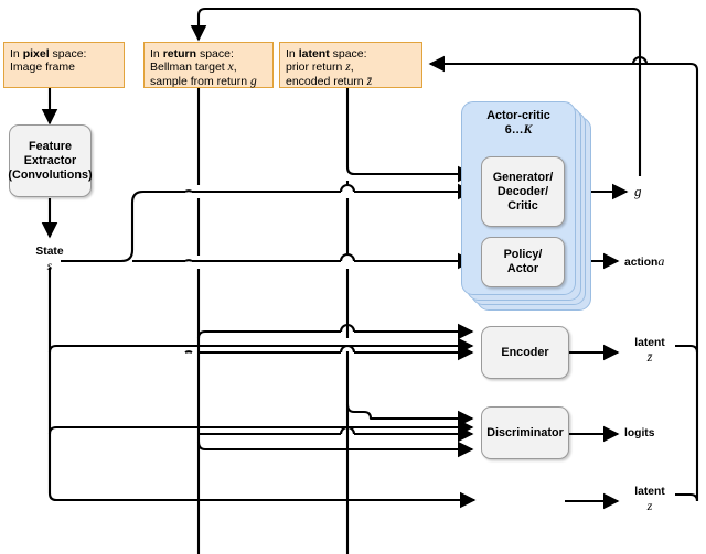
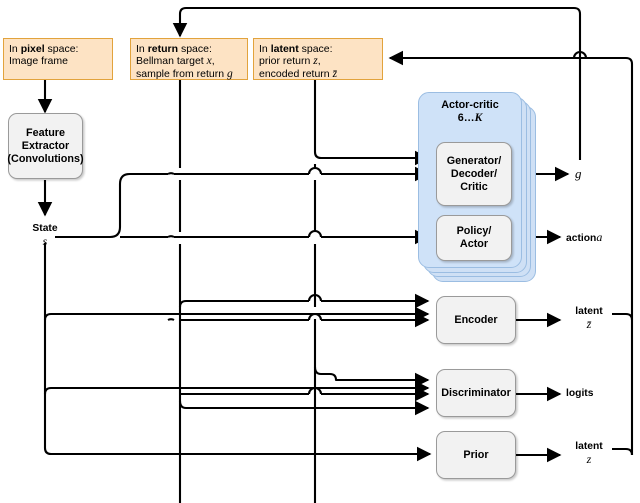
  In pixel space:
  Image frame
  In return space:
  Bellman target x,
  sample from return g
  In latent space:
  prior return z,
  encoded return z̄
  Actor-critic
  6…K
  Feature
  Extractor
  (Convolutions)
  Generator/
  Decoder/
  Critic
  Policy/
  Actor
  Encoder
  Discriminator
+ Prior
  State
  s
  g
  actiona
  latent
  z̄
  logits
  latent
  z
